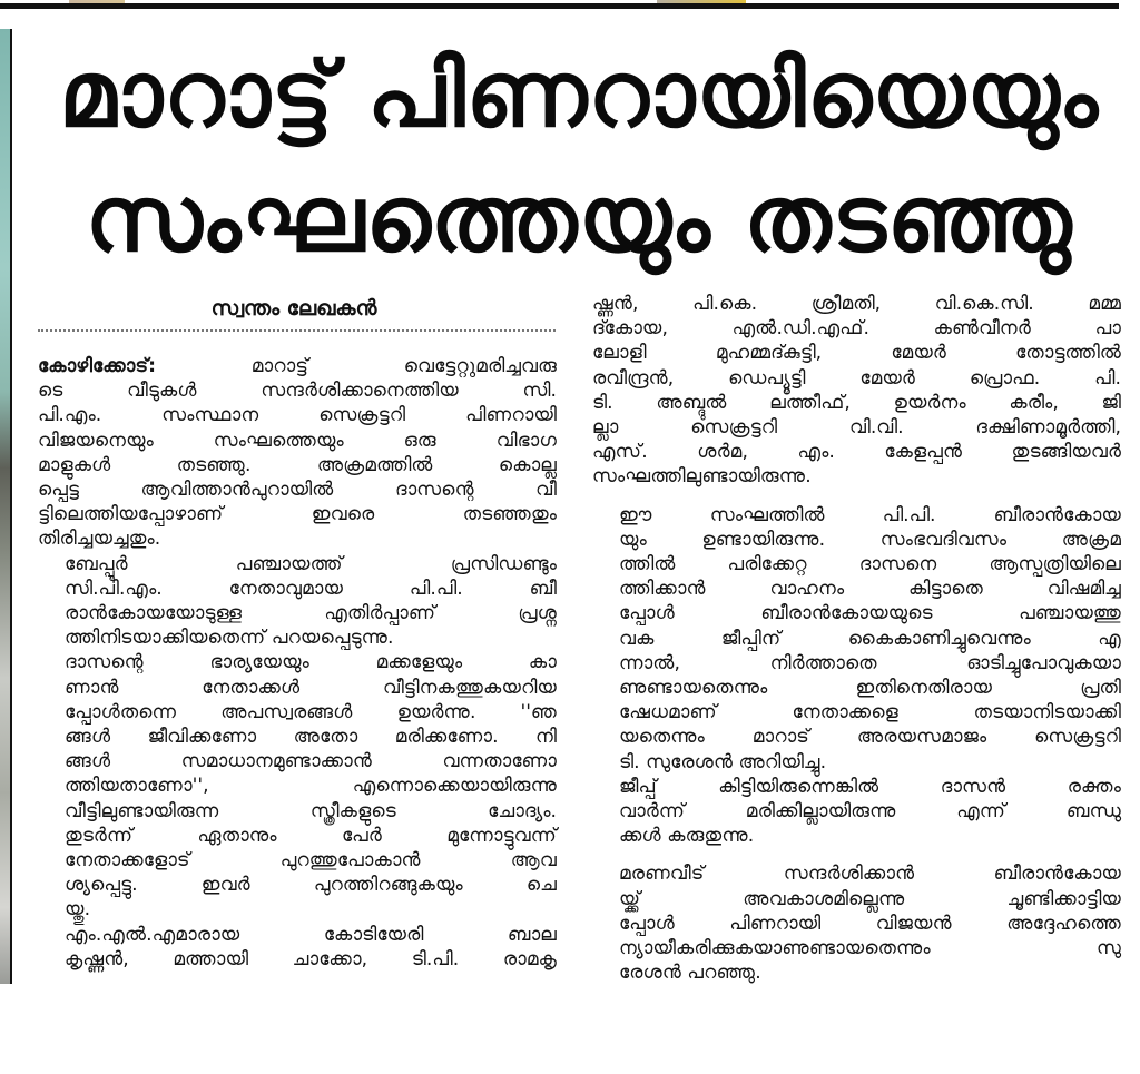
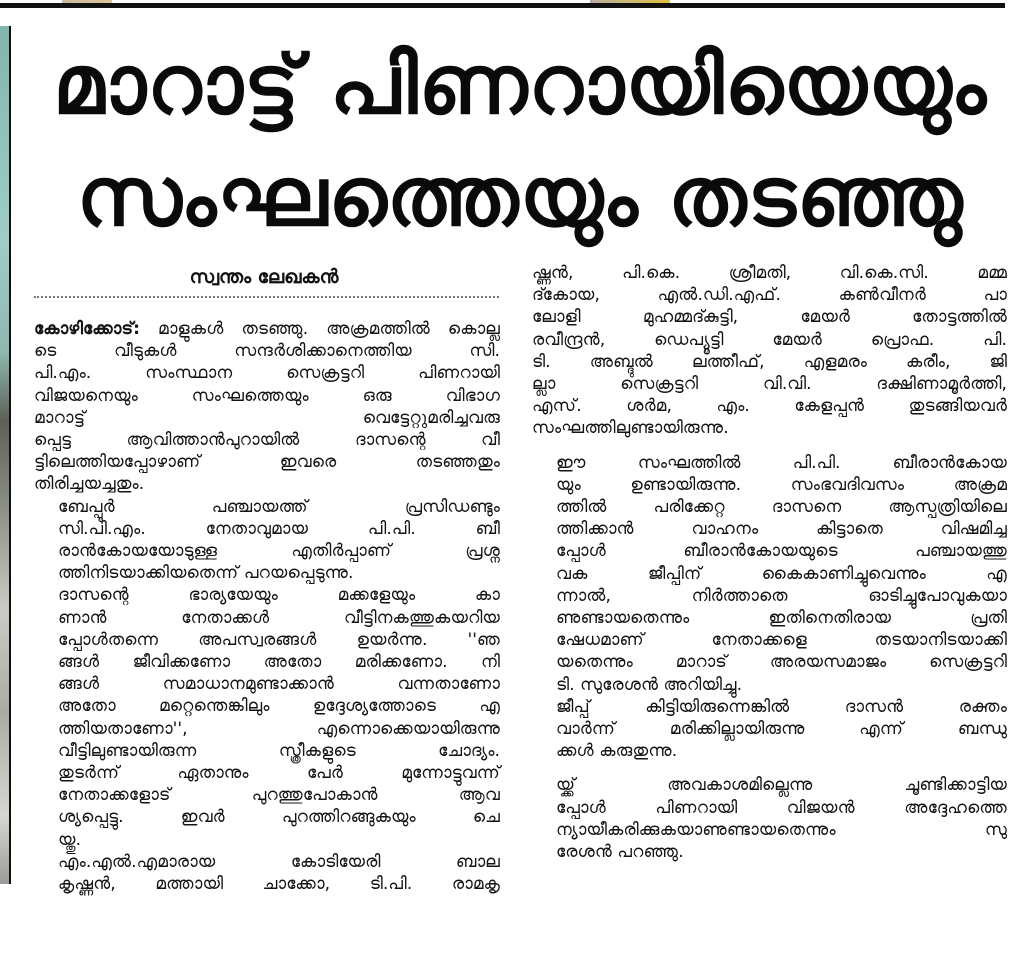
  മാറാട്ട് പിണറായിയെയും
  സംഘത്തെയും തടഞ്ഞു
  സ്വന്തം ലേഖകൻ
- കോഴിക്കോട്: മാറാട്ട് വെട്ടേറ്റുമരിച്ചവരു
+ കോഴിക്കോട്: മാളുകൾ തടഞ്ഞു. അക്രമത്തിൽ കൊല്ല
  ടെ വീടുകൾ സന്ദർശിക്കാനെത്തിയ സി.
  പി.എം. സംസ്ഥാന സെക്രട്ടറി പിണറായി
  വിജയനെയും സംഘത്തെയും ഒരു വിഭാഗ
- മാളുകൾ തടഞ്ഞു. അക്രമത്തിൽ കൊല്ല
+ മാറാട്ട് വെട്ടേറ്റുമരിച്ചവരു
  പ്പെട്ട ആവിത്താൻപുറായിൽ ദാസന്റെ വീ
  ട്ടിലെത്തിയപ്പോഴാണ് ഇവരെ തടഞ്ഞതും
  തിരിച്ചയച്ചതും.
  ബേപ്പൂർ പഞ്ചായത്ത് പ്രസിഡണ്ടും
  സി.പി.എം. നേതാവുമായ പി.പി. ബീ
  രാൻകോയയോടുള്ള എതിർപ്പാണ് പ്രശ്ന
  ത്തിനിടയാക്കിയതെന്ന് പറയപ്പെടുന്നു.
  ദാസന്റെ ഭാര്യയേയും മക്കളേയും കാ
  ണാൻ നേതാക്കൾ വീട്ടിനകത്തുകയറിയ
  പ്പോൾതന്നെ അപസ്വരങ്ങൾ ഉയർന്നു. ''ഞ
  ങ്ങൾ ജീവിക്കണോ അതോ മരിക്കണോ. നി
  ങ്ങൾ സമാധാനമുണ്ടാക്കാൻ വന്നതാണോ
+ അതോ മറ്റെന്തെങ്കിലും ഉദ്ദേശ്യത്തോടെ എ
  ത്തിയതാണോ'', എന്നൊക്കെയായിരുന്നു
  വീട്ടിലുണ്ടായിരുന്ന സ്ത്രീകളുടെ ചോദ്യം.
  തുടർന്ന് ഏതാനും പേർ മുന്നോട്ടുവന്ന്
  നേതാക്കളോട് പുറത്തുപോകാൻ ആവ
  ശ്യപ്പെട്ടു. ഇവർ പുറത്തിറങ്ങുകയും ചെ
  യ്തു.
  എം.എൽ.എമാരായ കോടിയേരി ബാല
  കൃഷ്ണൻ, മത്തായി ചാക്കോ, ടി.പി. രാമകൃ
  ഷ്ണൻ, പി.കെ. ശ്രീമതി, വി.കെ.സി. മമ്മ
  ദ്കോയ, എൽ.ഡി.എഫ്. കൺവീനർ പാ
  ലോളി മുഹമ്മദ്കുട്ടി, മേയർ തോട്ടത്തിൽ
  രവീന്ദ്രൻ, ഡെപ്യൂട്ടി മേയർ പ്രൊഫ. പി.
- ടി. അബ്ദുൽ ലത്തീഫ്, ഉയർനം കരീം, ജി
+ ടി. അബ്ദുൽ ലത്തീഫ്, എളമരം കരീം, ജി
  ല്ലാ സെക്രട്ടറി വി.വി. ദക്ഷിണാമൂർത്തി,
  എസ്. ശർമ, എം. കേളപ്പൻ തുടങ്ങിയവർ
  സംഘത്തിലുണ്ടായിരുന്നു.
  ഈ സംഘത്തിൽ പി.പി. ബീരാൻകോയ
  യും ഉണ്ടായിരുന്നു. സംഭവദിവസം അക്രമ
  ത്തിൽ പരിക്കേറ്റ ദാസനെ ആസ്പത്രിയിലെ
  ത്തിക്കാൻ വാഹനം കിട്ടാതെ വിഷമിച്ച
  പ്പോൾ ബീരാൻകോയയുടെ പഞ്ചായത്തു
  വക ജീപ്പിന് കൈകാണിച്ചുവെന്നും എ
  ന്നാൽ, നിർത്താതെ ഓടിച്ചുപോവുകയാ
  ണുണ്ടായതെന്നും ഇതിനെതിരായ പ്രതി
  ഷേധമാണ് നേതാക്കളെ തടയാനിടയാക്കി
  യതെന്നും മാറാട് അരയസമാജം സെക്രട്ടറി
  ടി. സുരേശൻ അറിയിച്ചു.
  ജീപ്പ് കിട്ടിയിരുന്നെങ്കിൽ ദാസൻ രക്തം
  വാർന്ന് മരിക്കില്ലായിരുന്നു എന്ന് ബന്ധു
  ക്കൾ കരുതുന്നു.
- മരണവീട് സന്ദർശിക്കാൻ ബീരാൻകോയ
  യ്ക്ക് അവകാശമില്ലെന്നു ചൂണ്ടിക്കാട്ടിയ
  പ്പോൾ പിണറായി വിജയൻ അദ്ദേഹത്തെ
  ന്യായീകരിക്കുകയാണുണ്ടായതെന്നും സു
  രേശൻ പറഞ്ഞു.
